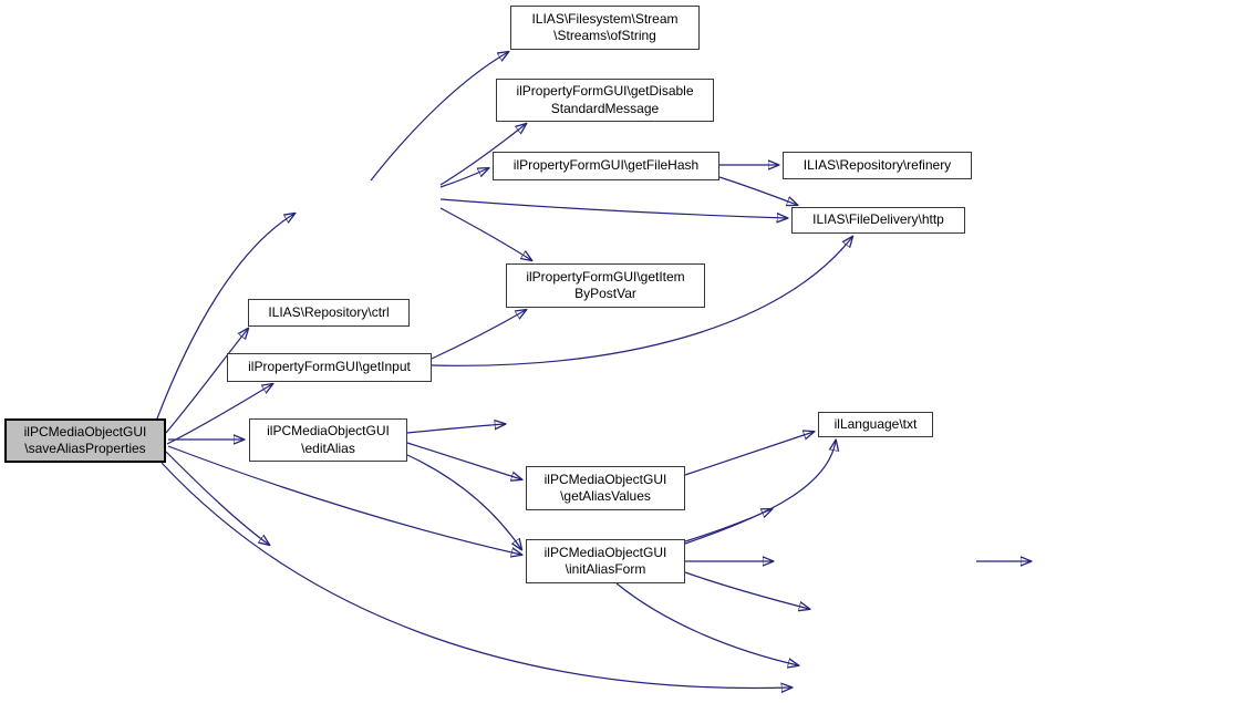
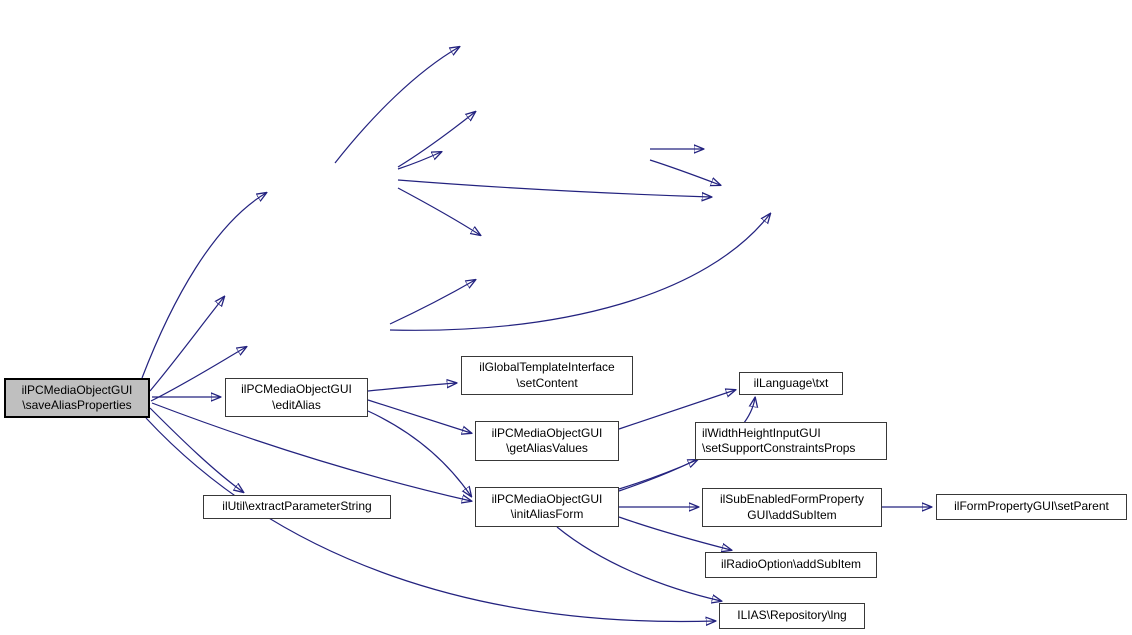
  ilPCMediaObjectGUI
  \saveAliasProperties
- ILIAS\Filesystem\Stream
- \Streams\ofString
- ilPropertyFormGUI\getDisable
- StandardMessage
- ilPropertyFormGUI\getFileHash
- ILIAS\Repository\refinery
- ILIAS\FileDelivery\http
- ilPropertyFormGUI\getItem
- ByPostVar
- ILIAS\Repository\ctrl
- ilPropertyFormGUI\getInput
  ilPCMediaObjectGUI
  \editAlias
+ ilGlobalTemplateInterface
+ \setContent
  ilPCMediaObjectGUI
  \getAliasValues
  ilPCMediaObjectGUI
  \initAliasForm
+ ilUtil\extractParameterString
  ilLanguage\txt
+ ilWidthHeightInputGUI
+ \setSupportConstraintsProps
+ ilSubEnabledFormProperty
+ GUI\addSubItem
+ ilRadioOption\addSubItem
+ ILIAS\Repository\lng
+ ilFormPropertyGUI\setParent
